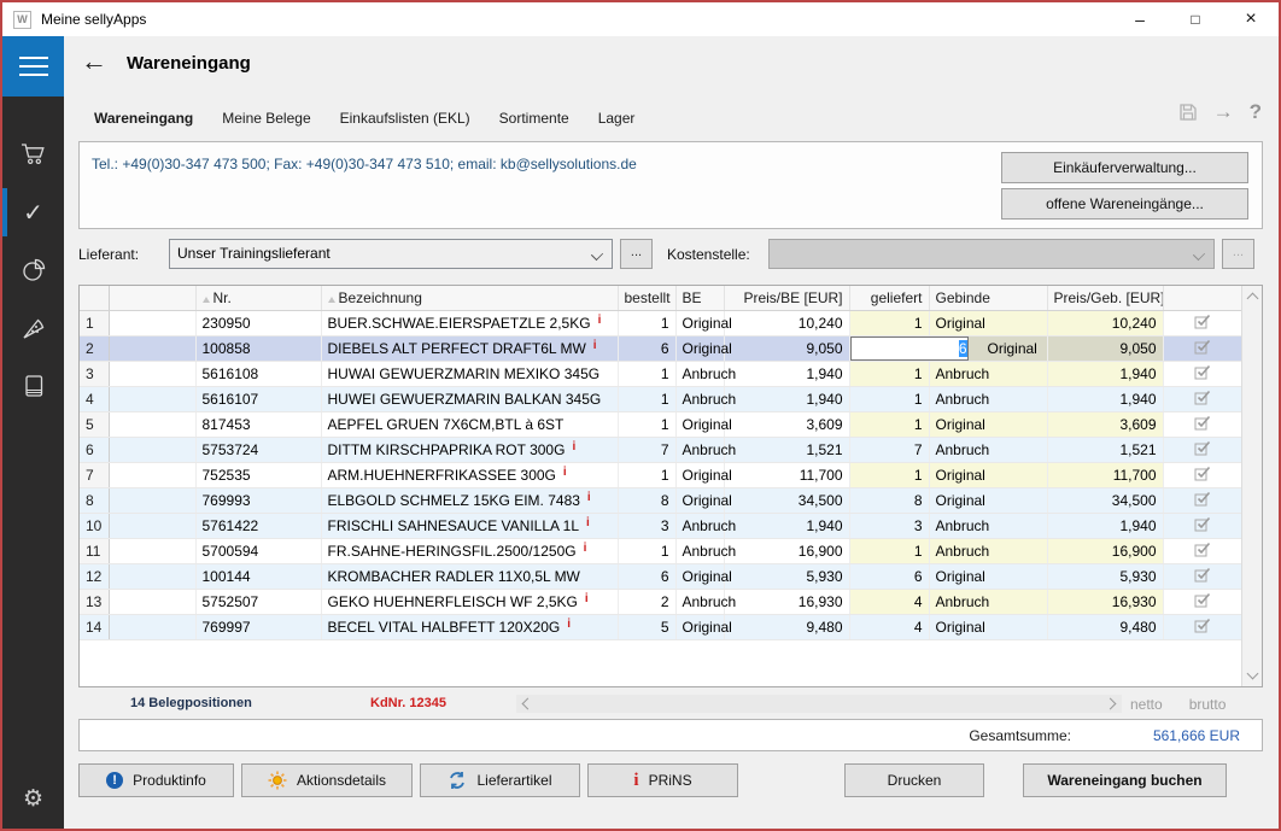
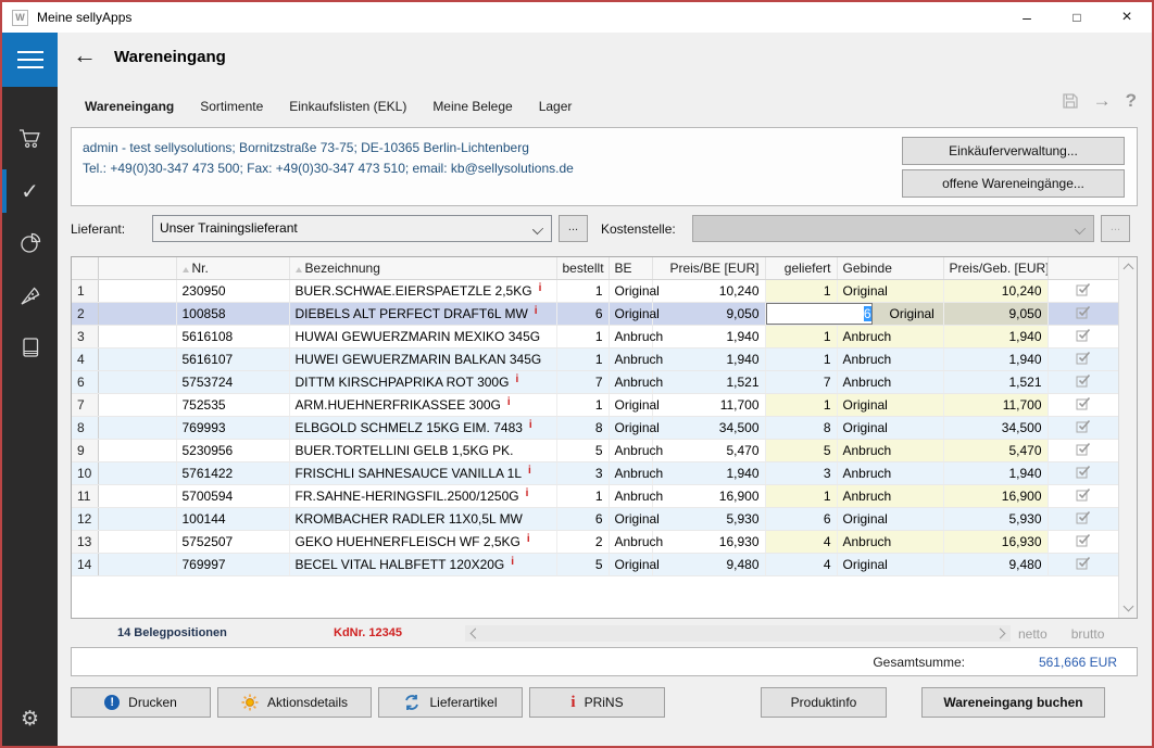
  W
  Meine sellyApps
  –
  □
  ×
  ✓
  ⚙
  ←
  Wareneingang
  Wareneingang
- Meine Belege
+ Sortimente
  Einkaufslisten (EKL)
- Sortimente
+ Meine Belege
  Lager
  →
  ?
+ admin - test sellysolutions; Bornitzstraße 73-75; DE-10365 Berlin-Lichtenberg
  Tel.: +49(0)30-347 473 500; Fax: +49(0)30-347 473 510; email: kb@sellysolutions.de
  Einkäuferverwaltung...
  offene Wareneingänge...
  Lieferant:
  Unser Trainingslieferant
  ...
  Kostenstelle:
  ...
  		Nr.	Bezeichnung	bestellt	BE	Preis/BE [EUR]	geliefert	Gebinde	Preis/Geb. [EUR
  1		230950	BUER.SCHWAE.EIERSPAETZLE 2,5KG i	1	Original	10,240	1	Original	10,240
  2		100858	DIEBELS ALT PERFECT DRAFT6L MW i	6	Original	9,050	6	Original	9,050
  3		5616108	HUWAI GEWUERZMARIN MEXIKO 345G	1	Anbruch	1,940	1	Anbruch	1,940
  4		5616107	HUWEI GEWUERZMARIN BALKAN 345G	1	Anbruch	1,940	1	Anbruch	1,940
- 5		817453	AEPFEL GRUEN 7X6CM,BTL à 6ST	1	Original	3,609	1	Original	3,609
  6		5753724	DITTM KIRSCHPAPRIKA ROT 300G i	7	Anbruch	1,521	7	Anbruch	1,521
  7		752535	ARM.HUEHNERFRIKASSEE 300G i	1	Original	11,700	1	Original	11,700
  8		769993	ELBGOLD SCHMELZ 15KG EIM. 7483 i	8	Original	34,500	8	Original	34,500
+ 9		5230956	BUER.TORTELLINI GELB 1,5KG PK.	5	Anbruch	5,470	5	Anbruch	5,470
  10		5761422	FRISCHLI SAHNESAUCE VANILLA 1L i	3	Anbruch	1,940	3	Anbruch	1,940
  11		5700594	FR.SAHNE-HERINGSFIL.2500/1250G i	1	Anbruch	16,900	1	Anbruch	16,900
  12		100144	KROMBACHER RADLER 11X0,5L MW	6	Original	5,930	6	Original	5,930
  13		5752507	GEKO HUEHNERFLEISCH WF 2,5KG i	2	Anbruch	16,930	4	Anbruch	16,930
  14		769997	BECEL VITAL HALBFETT 120X20G i	5	Original	9,480	4	Original	9,480
  14 Belegpositionen
  KdNr. 12345
  netto brutto
  Gesamtsumme:
  561,666 EUR
  !
- Produktinfo
+ Drucken
  Aktionsdetails
  Lieferartikel
  i
  PRiNS
- Drucken
+ Produktinfo
  Wareneingang buchen
